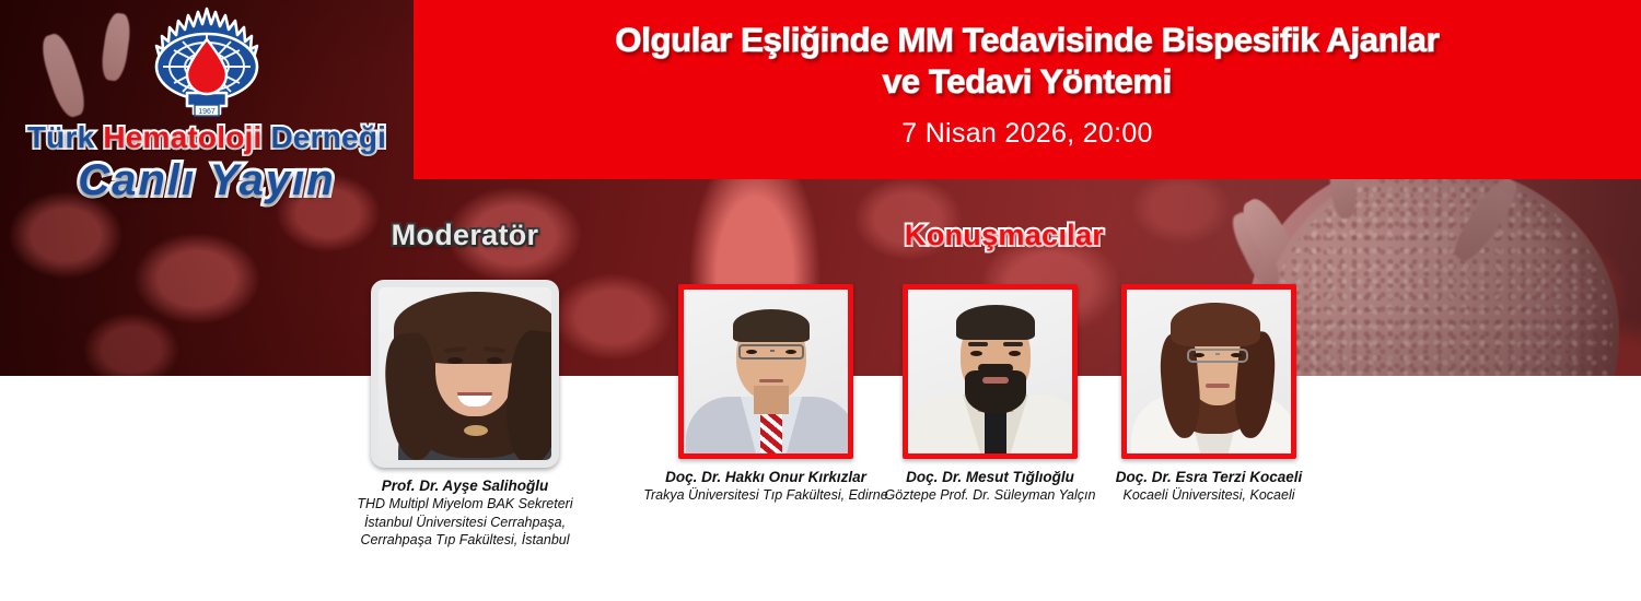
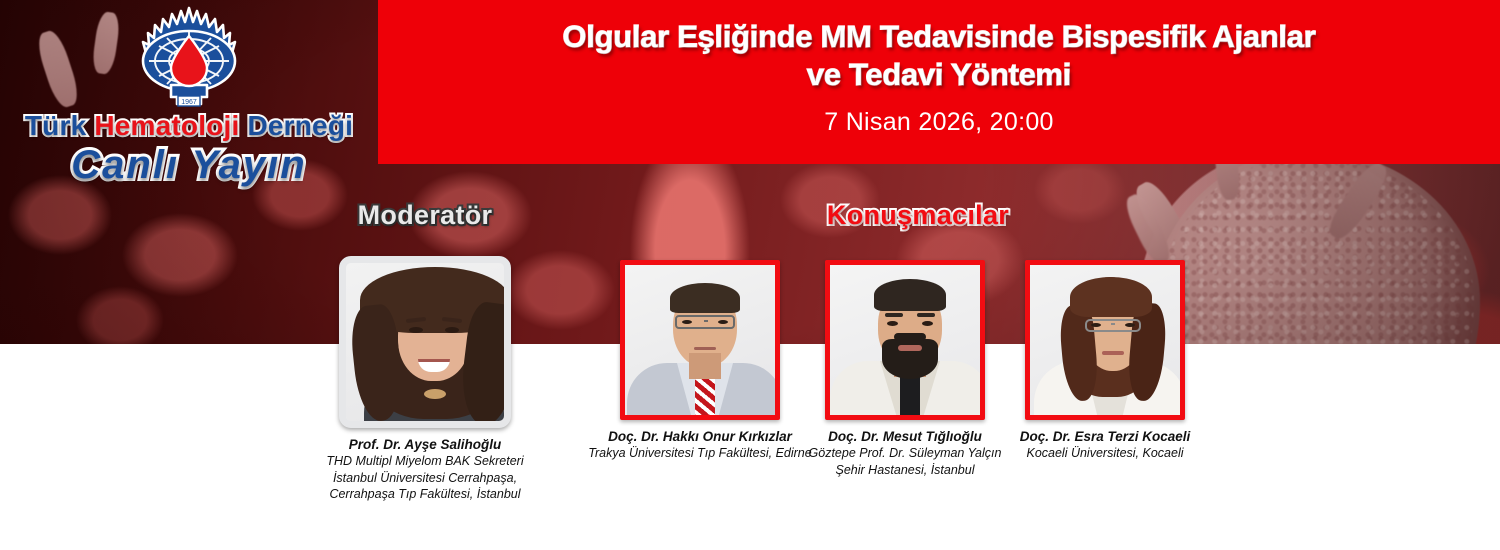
  Türk Hematoloji Derneği
  Canlı Yayın
  Olgular Eşliğinde MM Tedavisinde Bispesifik Ajanlar
  ve Tedavi Yöntemi
  7 Nisan 2026, 20:00
  Moderatör
  Konuşmacılar
  Prof. Dr. Ayşe Salihoğlu
  THD Multipl Miyelom BAK Sekreteri
  İstanbul Üniversitesi Cerrahpaşa,
  Cerrahpaşa Tıp Fakültesi, İstanbul
  Doç. Dr. Hakkı Onur Kırkızlar
  Trakya Üniversitesi Tıp Fakültesi, Edirne
  Doç. Dr. Mesut Tığlıoğlu
  Göztepe Prof. Dr. Süleyman Yalçın
+ Şehir Hastanesi, İstanbul
  Doç. Dr. Esra Terzi Kocaeli
  Kocaeli Üniversitesi, Kocaeli
